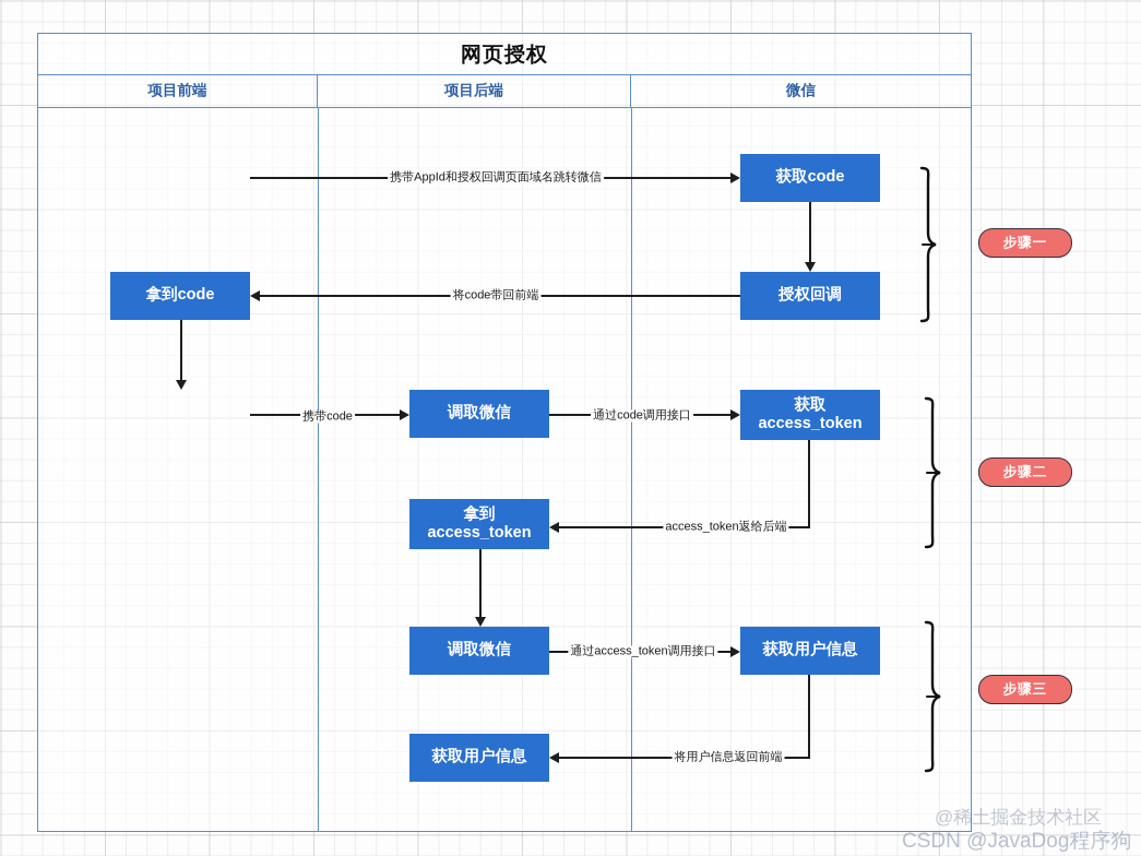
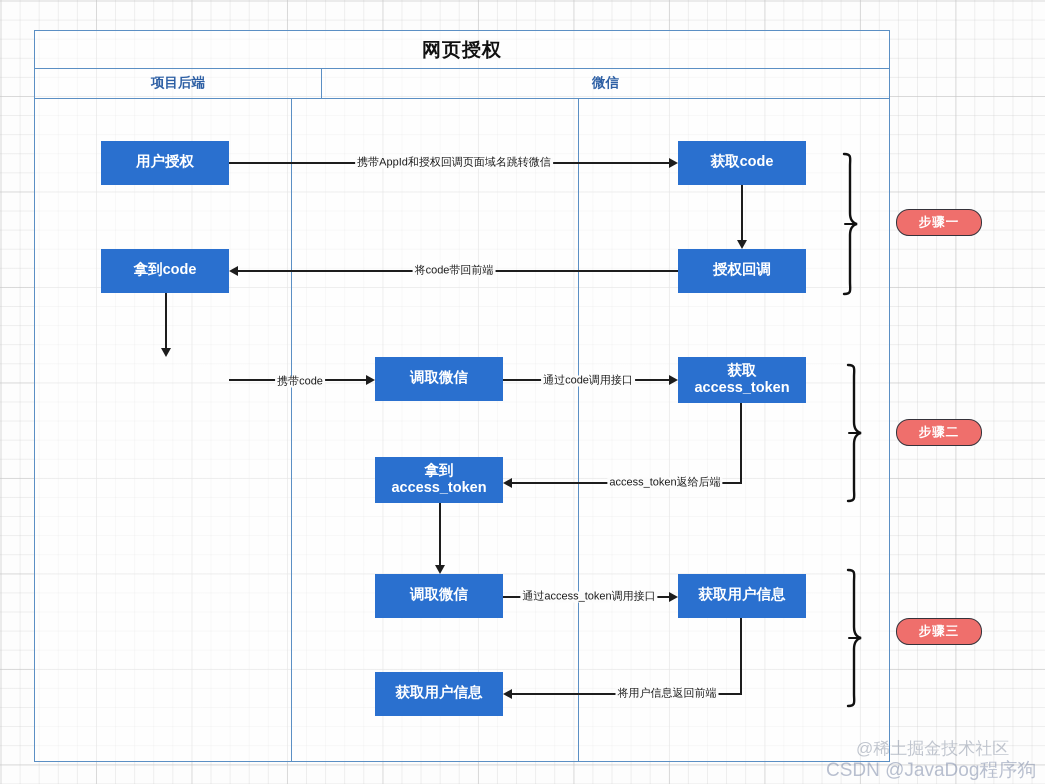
  网页授权
- 项目前端
  项目后端
  微信
+ 用户授权
  获取code
  授权回调
  拿到code
  调取微信
  获取
  access_token
  拿到
  access_token
  调取微信
  获取用户信息
  获取用户信息
  携带AppId和授权回调页面域名跳转微信
  将code带回前端
  携带code
  通过code调用接口
  access_token返给后端
  通过access_token调用接口
  将用户信息返回前端
  步骤一
  步骤二
  步骤三
  @稀土掘金技术社区
  CSDN @JavaDog程序狗
